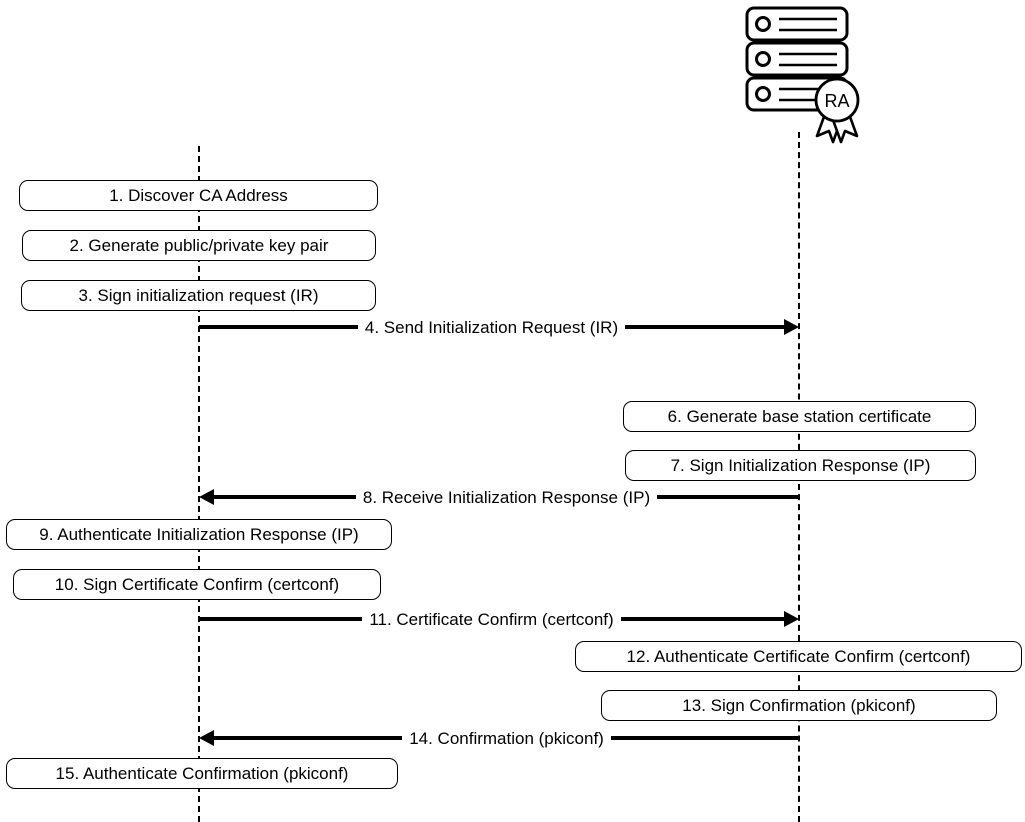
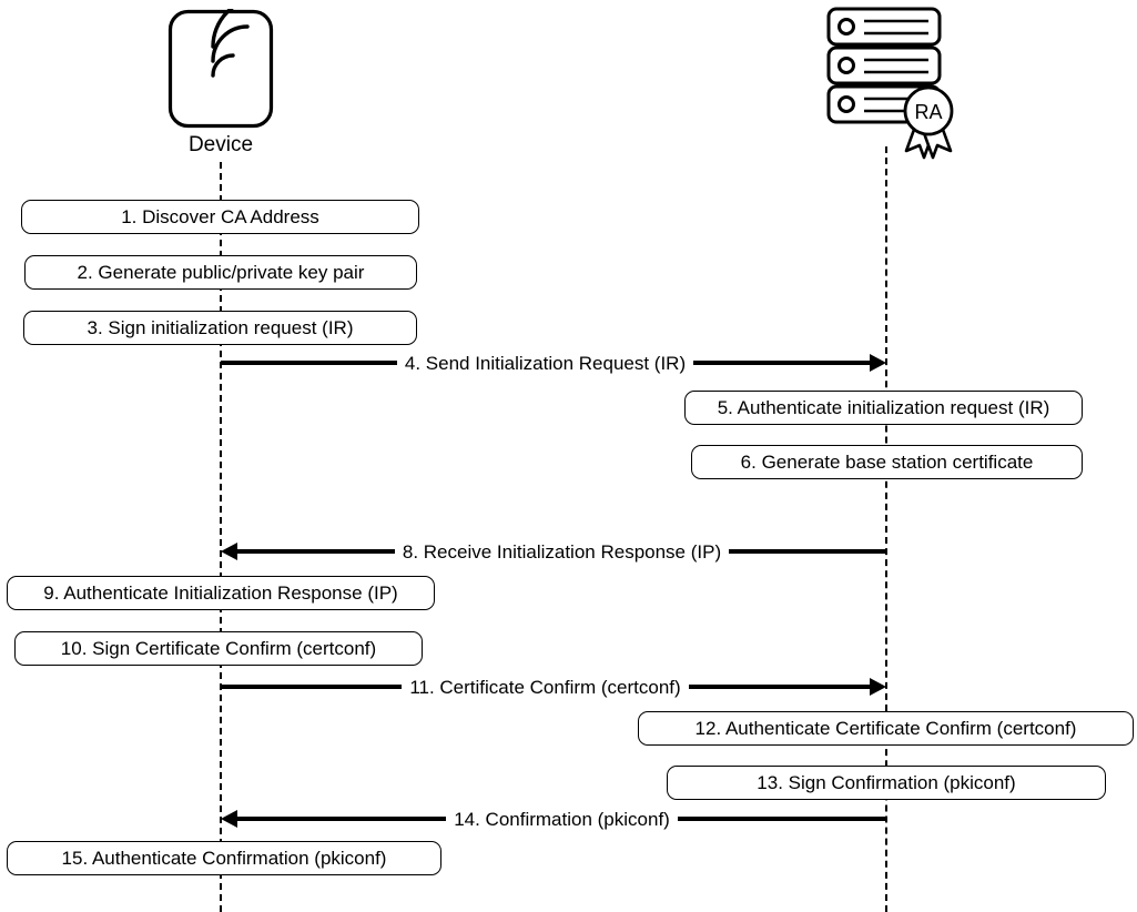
+ Device
  RA
  1. Discover CA Address
  2. Generate public/private key pair
  3. Sign initialization request (IR)
  4. Send Initialization Request (IR)
+ 5. Authenticate initialization request (IR)
  6. Generate base station certificate
- 7. Sign Initialization Response (IP)
  8. Receive Initialization Response (IP)
  9. Authenticate Initialization Response (IP)
  10. Sign Certificate Confirm (certconf)
  11. Certificate Confirm (certconf)
  12. Authenticate Certificate Confirm (certconf)
  13. Sign Confirmation (pkiconf)
  14. Confirmation (pkiconf)
  15. Authenticate Confirmation (pkiconf)
